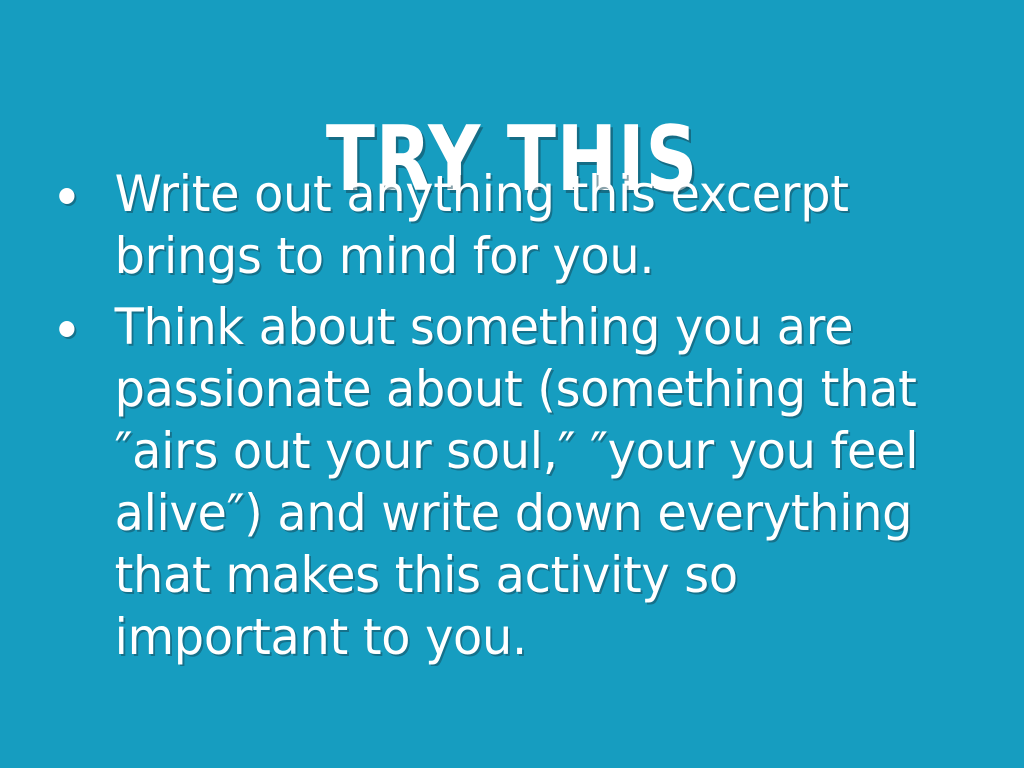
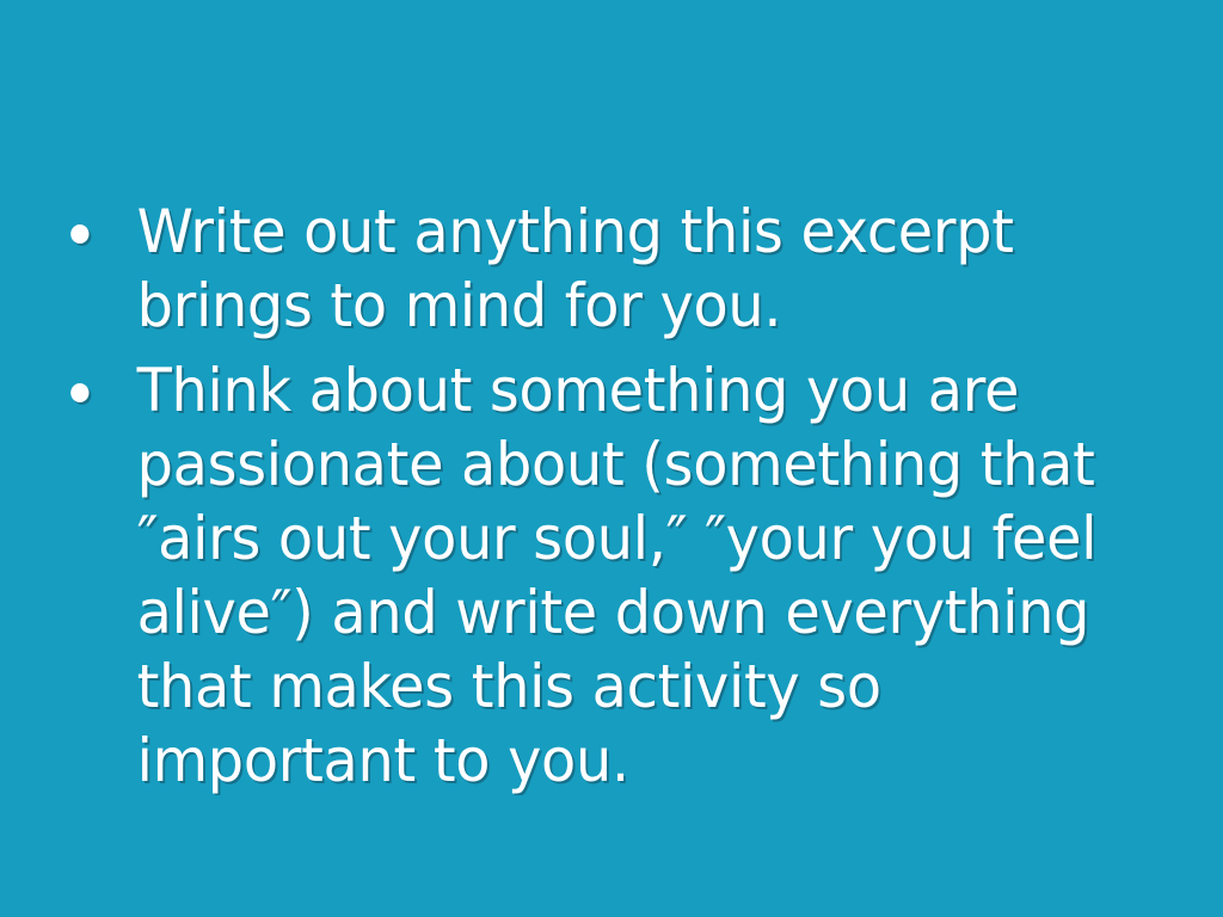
- TRY THIS
  Write out anything this excerpt brings to mind for you.
  Think about something you are passionate about (something that ″airs out your soul,″ ″your you feel alive″) and write down everything that makes this activity so important to you.
